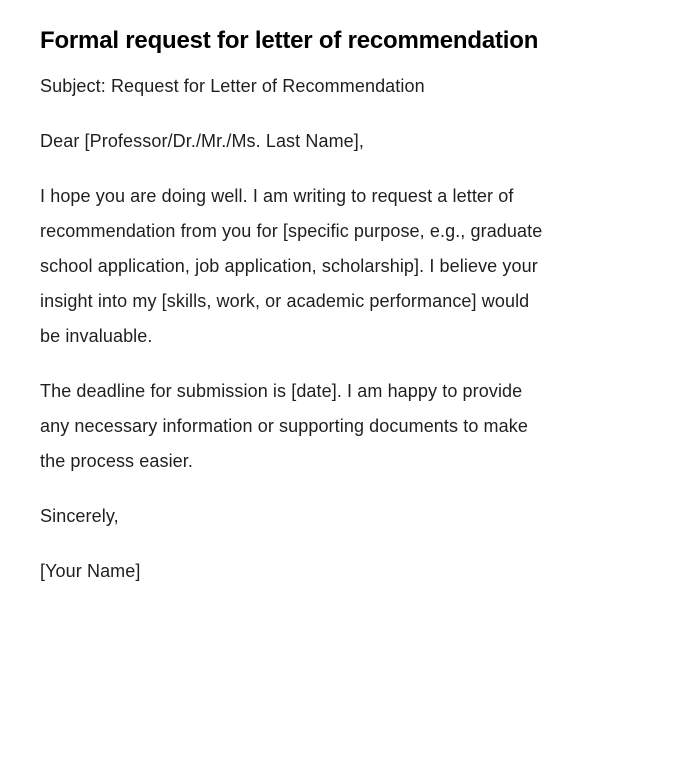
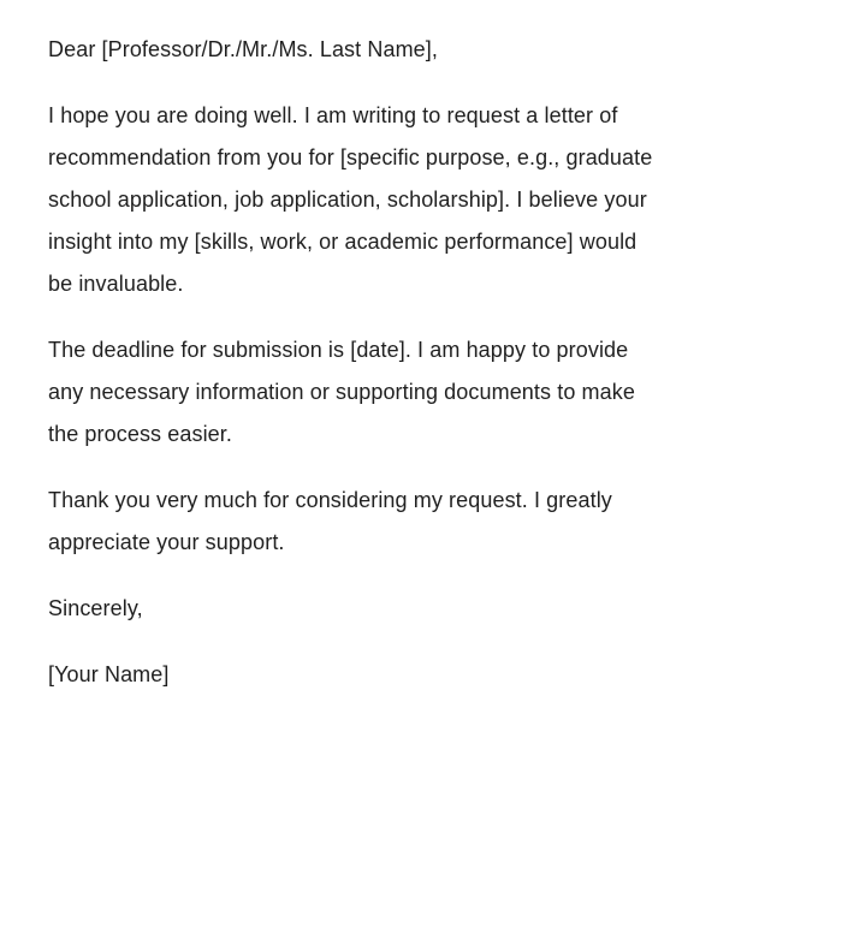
- Formal request for letter of recommendation
- Subject: Request for Letter of Recommendation
  Dear [Professor/Dr./Mr./Ms. Last Name],
  I hope you are doing well. I am writing to request a letter of
  recommendation from you for [specific purpose, e.g., graduate
  school application, job application, scholarship]. I believe your
  insight into my [skills, work, or academic performance] would
  be invaluable.
  The deadline for submission is [date]. I am happy to provide
  any necessary information or supporting documents to make
  the process easier.
+ Thank you very much for considering my request. I greatly
+ appreciate your support.
  Sincerely,
  [Your Name]
